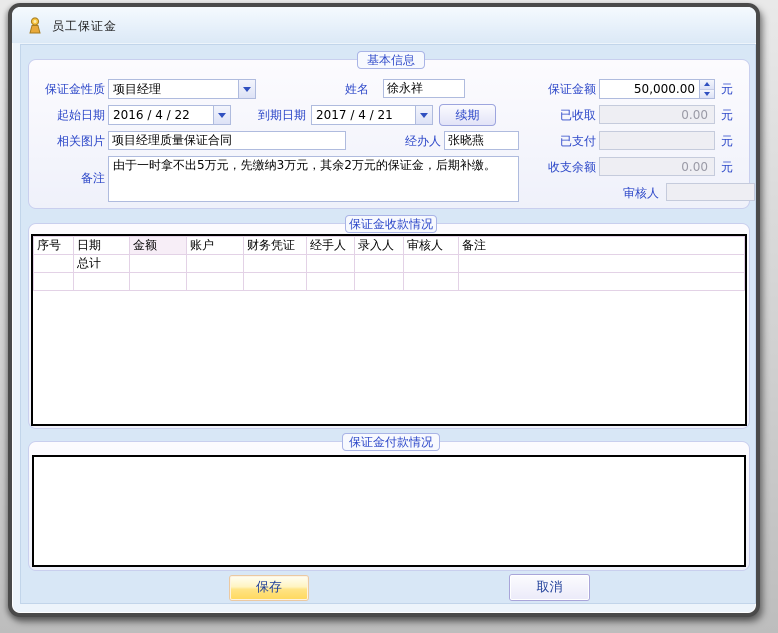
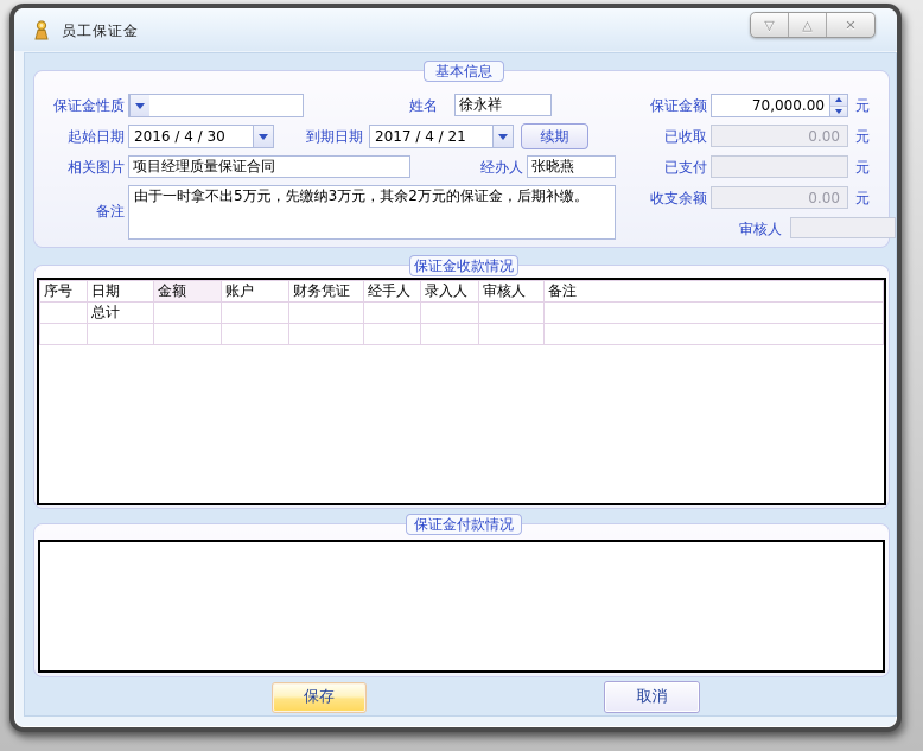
  员工保证金
+ ▽
+ △
+ ✕
  基本信息
  保证金性质
- 项目经理
  姓名
  徐永祥
  保证金额
- 50,000.00
+ 70,000.00
  元
  起始日期
- 2016 / 4 / 22
+ 2016 / 4 / 30
  到期日期
  2017 / 4 / 21
  续期
  已收取
  0.00
  元
  相关图片
  项目经理质量保证合同
  经办人
  张晓燕
  已支付
  元
  备注
  由于一时拿不出5万元，先缴纳3万元，其余2万元的保证金，后期补缴。
  收支余额
  0.00
  元
  审核人
  保证金收款情况
  序号	日期	金额	账户	财务凭证	经手人	录入人	审核人	备注
  	总计
  保证金付款情况
  保存
  取消
